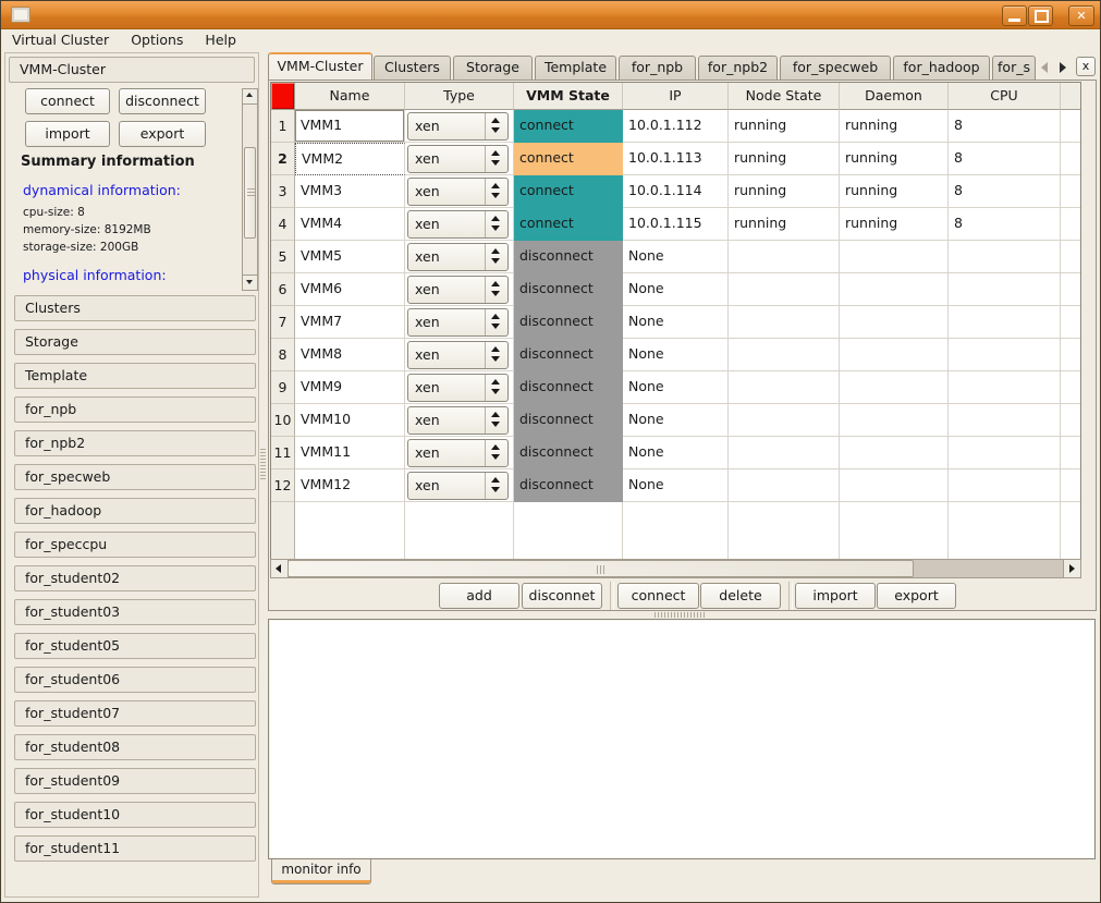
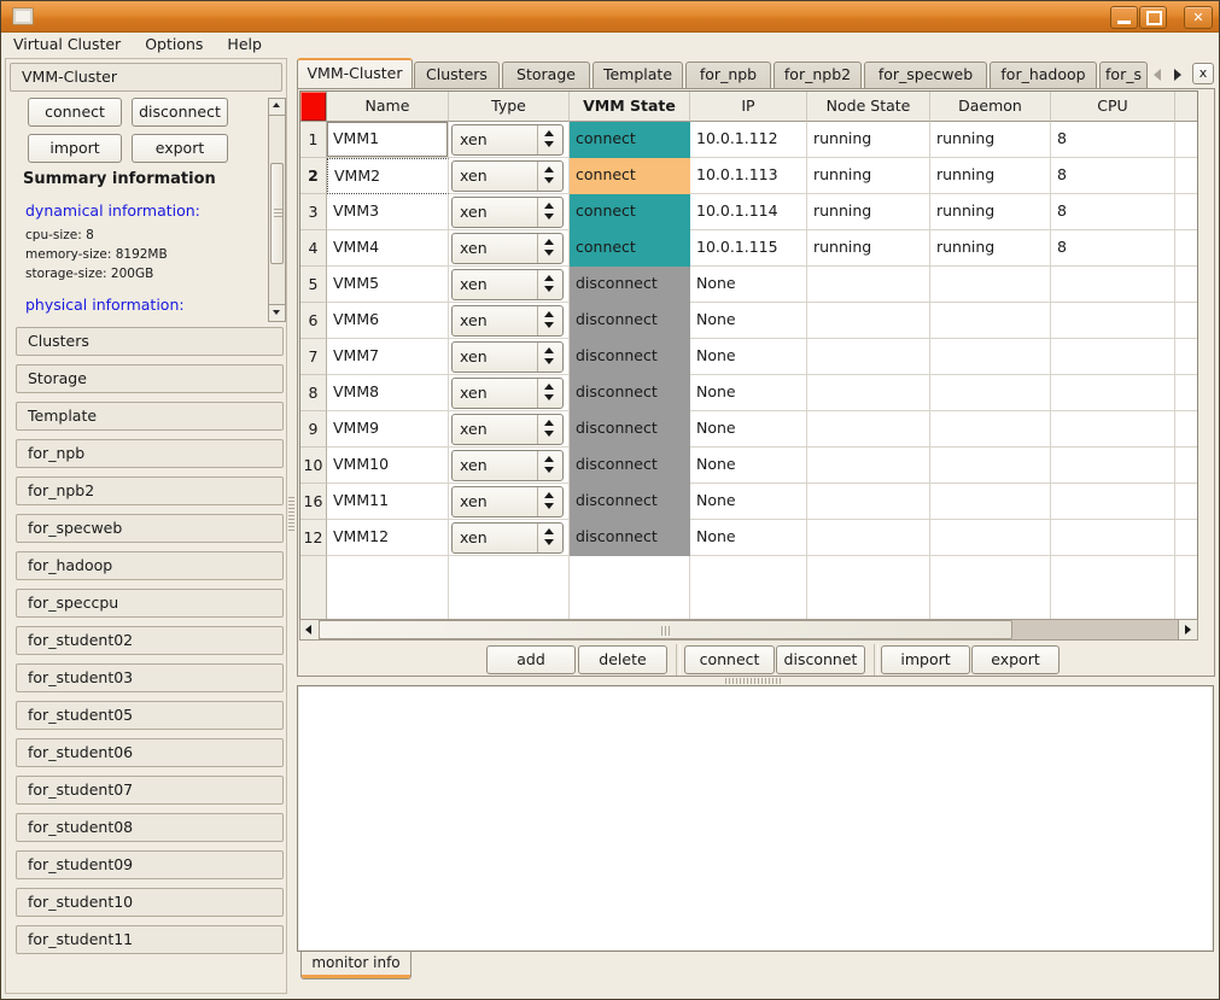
  ✕
  Virtual Cluster Options Help
  VMM-Cluster
  connect
  disconnect
  import
  export
  Summary information
  dynamical information:
  cpu-size: 8
  memory-size: 8192MB
  storage-size: 200GB
  physical information:
  Clusters
  Storage
  Template
  for_npb
  for_npb2
  for_specweb
  for_hadoop
  for_speccpu
  for_student02
  for_student03
  for_student05
  for_student06
  for_student07
  for_student08
  for_student09
  for_student10
  for_student11
  VMM-Cluster
  Clusters
  Storage
  Template
  for_npb
  for_npb2
  for_specweb
  for_hadoop
  for_s
  x
  Name
  Type
  VMM State
  IP
  Node State
  Daemon
  CPU
  1
  VMM1
  xen
  connect
  10.0.1.112
  running
  running
  8
  2
  VMM2
  xen
  connect
  10.0.1.113
  running
  running
  8
  3
  VMM3
  xen
  connect
  10.0.1.114
  running
  running
  8
  4
  VMM4
  xen
  connect
  10.0.1.115
  running
  running
  8
  5
  VMM5
  xen
  disconnect
  None
  6
  VMM6
  xen
  disconnect
  None
  7
  VMM7
  xen
  disconnect
  None
  8
  VMM8
  xen
  disconnect
  None
  9
  VMM9
  xen
  disconnect
  None
  10
  VMM10
  xen
  disconnect
  None
- 11
+ 16
  VMM11
  xen
  disconnect
  None
  12
  VMM12
  xen
  disconnect
  None
  add
- disconnet
+ delete
  connect
- delete
+ disconnet
  import
  export
  monitor info
